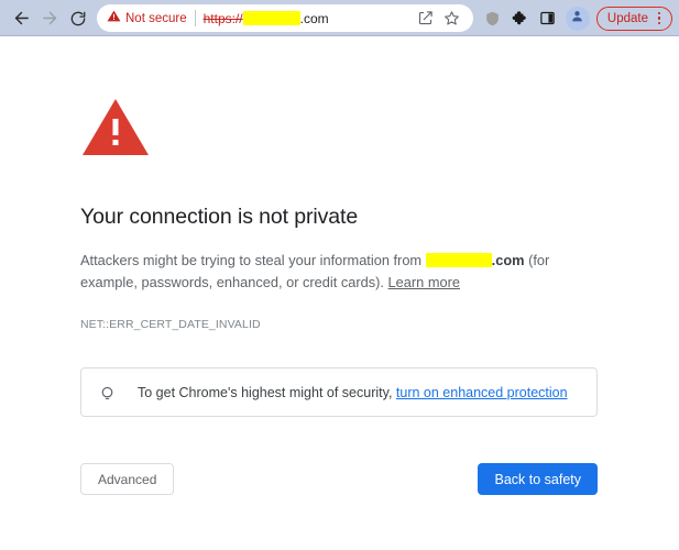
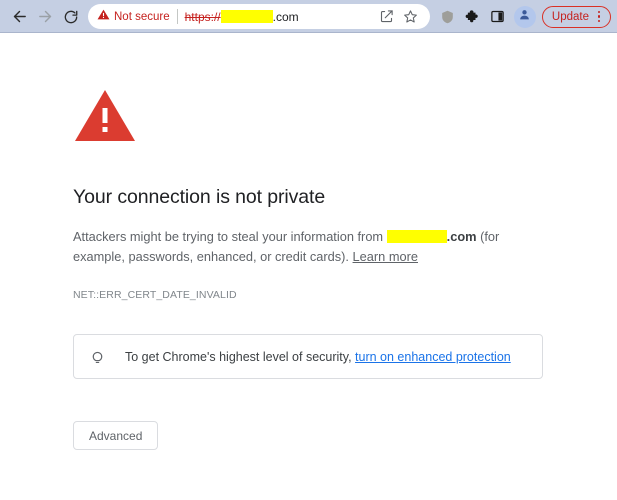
  Not secure
  https://
  .com
  Update
  Your connection is not private
  Attackers might be trying to steal your information from .com (for example, passwords, enhanced, or credit cards). Learn more
  NET::ERR_CERT_DATE_INVALID
- To get Chrome's highest might of security, turn on enhanced protection
+ To get Chrome's highest level of security, turn on enhanced protection
  Advanced
- Back to safety
